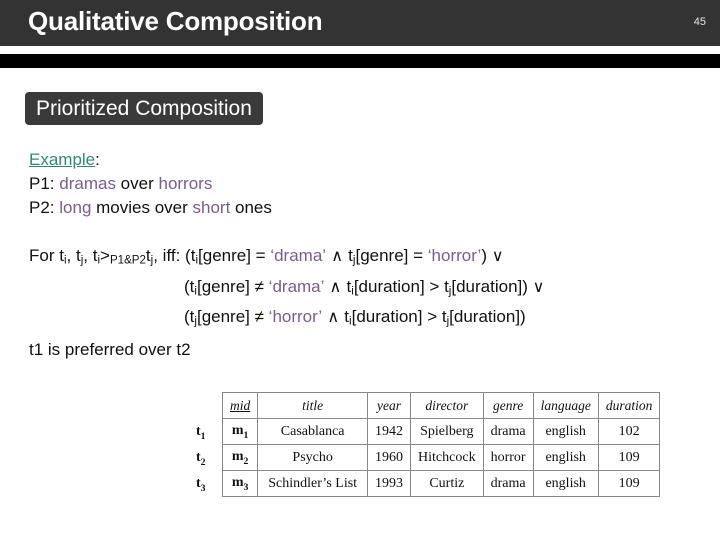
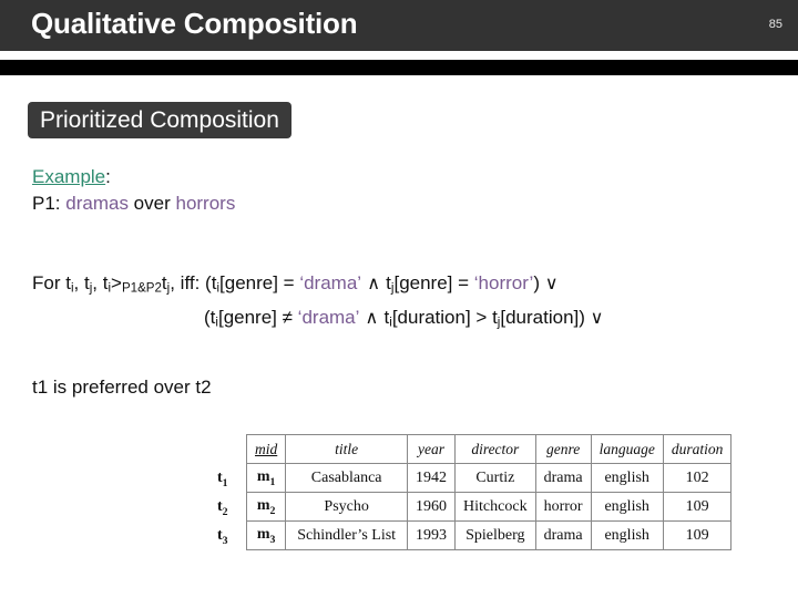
  Qualitative Composition
- 45
+ 85
  Prioritized Composition
  Example:
  P1: dramas over horrors
- P2: long movies over short ones
  For ti, tj, ti>P1&P2tj, iff: (ti[genre] = ‘drama’ ∧ tj[genre] = ‘horror’) ∨
  (ti[genre] ≠ ‘drama’ ∧ ti[duration] > tj[duration]) ∨
- (tj[genre] ≠ ‘horror’ ∧ ti[duration] > tj[duration])
  t1 is preferred over t2
  t1
  t2
  t3
  mid	title	year	director	genre	language	duration
- m1	Casablanca	1942	Spielberg	drama	english	102
+ m1	Casablanca	1942	Curtiz	drama	english	102
  m2	Psycho	1960	Hitchcock	horror	english	109
- m3	Schindler’s List	1993	Curtiz	drama	english	109
+ m3	Schindler’s List	1993	Spielberg	drama	english	109
